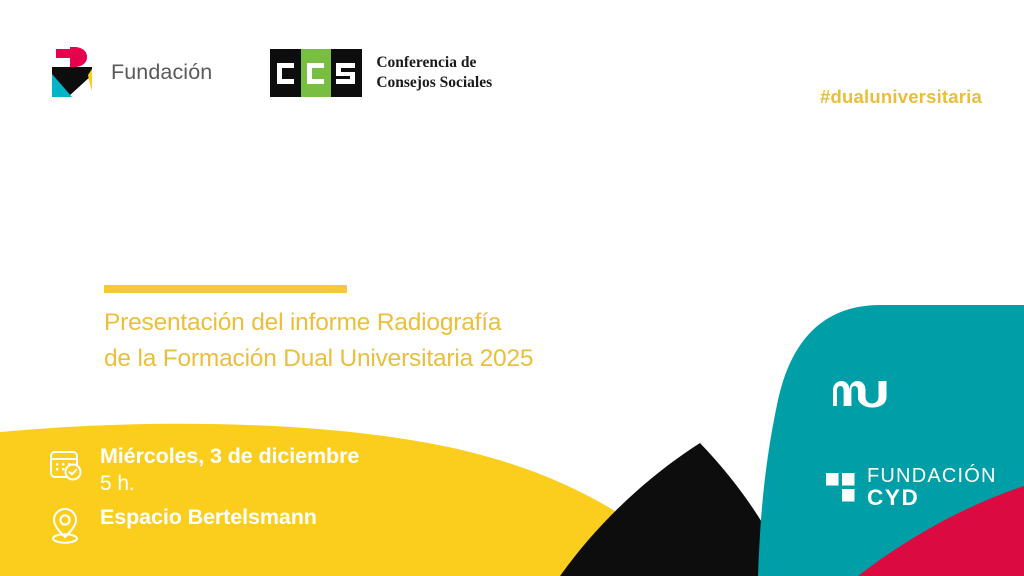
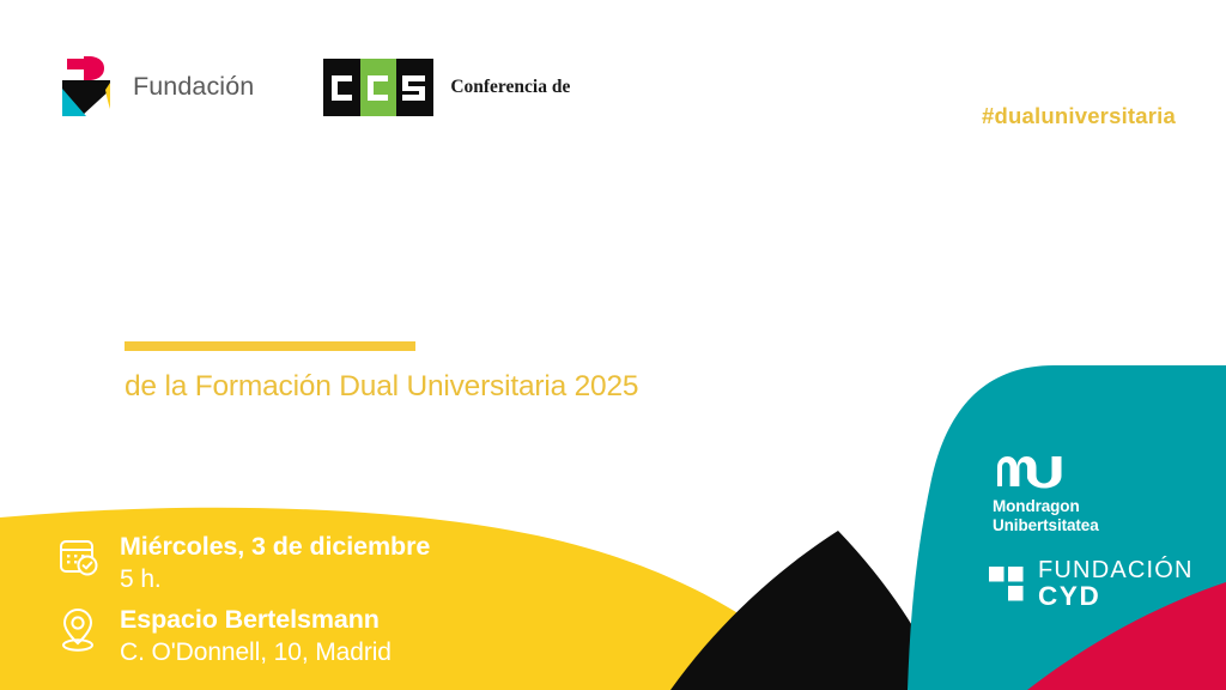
  Fundación
  Conferencia de
- Consejos Sociales
  #dualuniversitaria
- Presentación del informe Radiografía
  de la Formación Dual Universitaria 2025
  Miércoles, 3 de diciembre
  5 h.
  Espacio Bertelsmann
+ C. O'Donnell, 10, Madrid
+ Mondragon
+ Unibertsitatea
  FUNDACIÓN
  CYD
